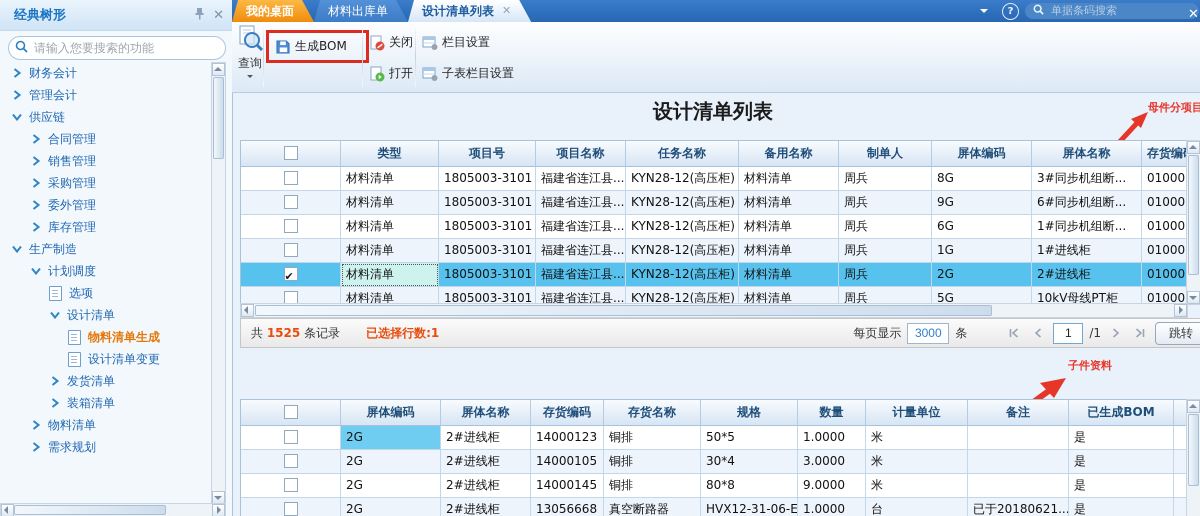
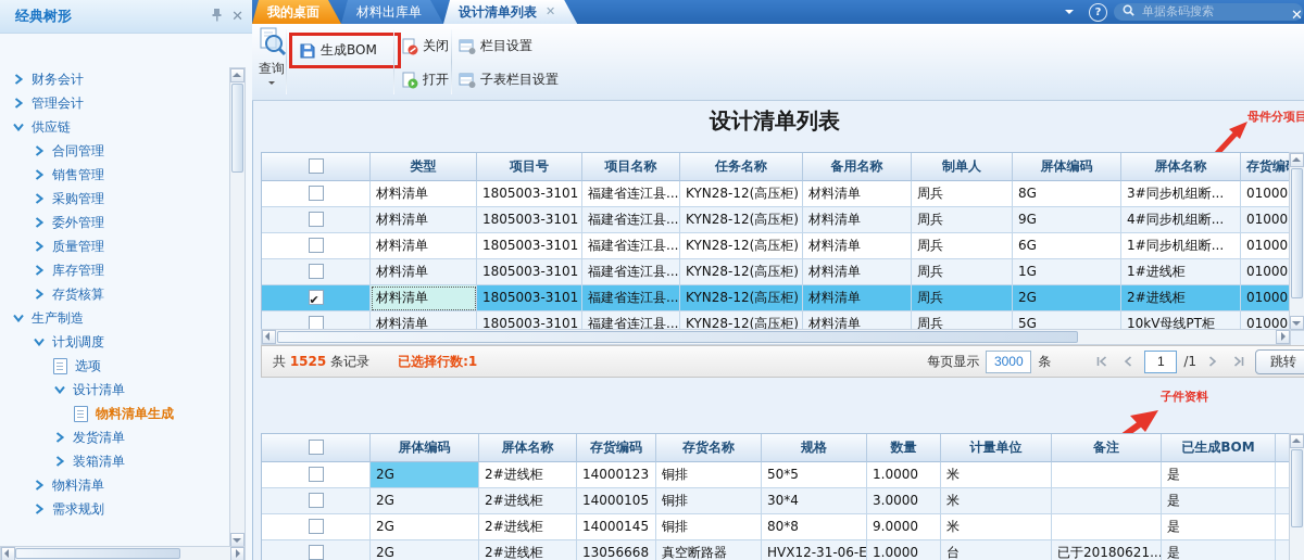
  经典树形
  ✕
- 请输入您要搜索的功能
  财务会计
  管理会计
  供应链
  合同管理
  销售管理
  采购管理
  委外管理
+ 质量管理
  库存管理
+ 存货核算
  生产制造
  计划调度
  选项
  设计清单
  物料清单生成
- 设计清单变更
  发货清单
  装箱清单
  物料清单
  需求规划
  我的桌面
  材料出库单
  设计清单列表
  ✕
  ?
  单据条码搜索
  ✕
  查询
  生成BOM
  关闭
  打开
  栏目设置
  子表栏目设置
  设计清单列表
  类型
  项目号
  项目名称
  任务名称
  备用名称
  制单人
  屏体编码
  屏体名称
  存货编
  材料清单
  1805003-3101
  福建省连江县...
  KYN28-12(高压柜)
  材料清单
  周兵
  8G
  3#同步机组断...
  01000
  材料清单
  1805003-3101
  福建省连江县...
  KYN28-12(高压柜)
  材料清单
  周兵
  9G
- 6#同步机组断...
+ 4#同步机组断...
  01000
  材料清单
  1805003-3101
  福建省连江县...
  KYN28-12(高压柜)
  材料清单
  周兵
  6G
  1#同步机组断...
  01000
  材料清单
  1805003-3101
  福建省连江县...
  KYN28-12(高压柜)
  材料清单
  周兵
  1G
  1#进线柜
  01000
  材料清单
  1805003-3101
  福建省连江县...
  KYN28-12(高压柜)
  材料清单
  周兵
  2G
  2#进线柜
  01000
  材料清单
  1805003-3101
  福建省连江县...
  KYN28-12(高压柜)
  材料清单
  周兵
  5G
  10kV母线PT柜
  01000
  共
  1525
  条记录
  已选择行数:1
  每页显示
  3000
  条
  1
  /1
  跳转
  子件资料
  屏体编码
  屏体名称
  存货编码
  存货名称
  规格
  数量
  计量单位
  备注
  已生成BOM
  2G
  2#进线柜
  14000123
  铜排
  50*5
  1.0000
  米
  是
  2G
  2#进线柜
  14000105
  铜排
  30*4
  3.0000
  米
  是
  2G
  2#进线柜
  14000145
  铜排
  80*8
  9.0000
  米
  是
  2G
  2#进线柜
  13056668
  真空断路器
  HVX12-31-06-E
  1.0000
  台
  已于20180621...
  是
